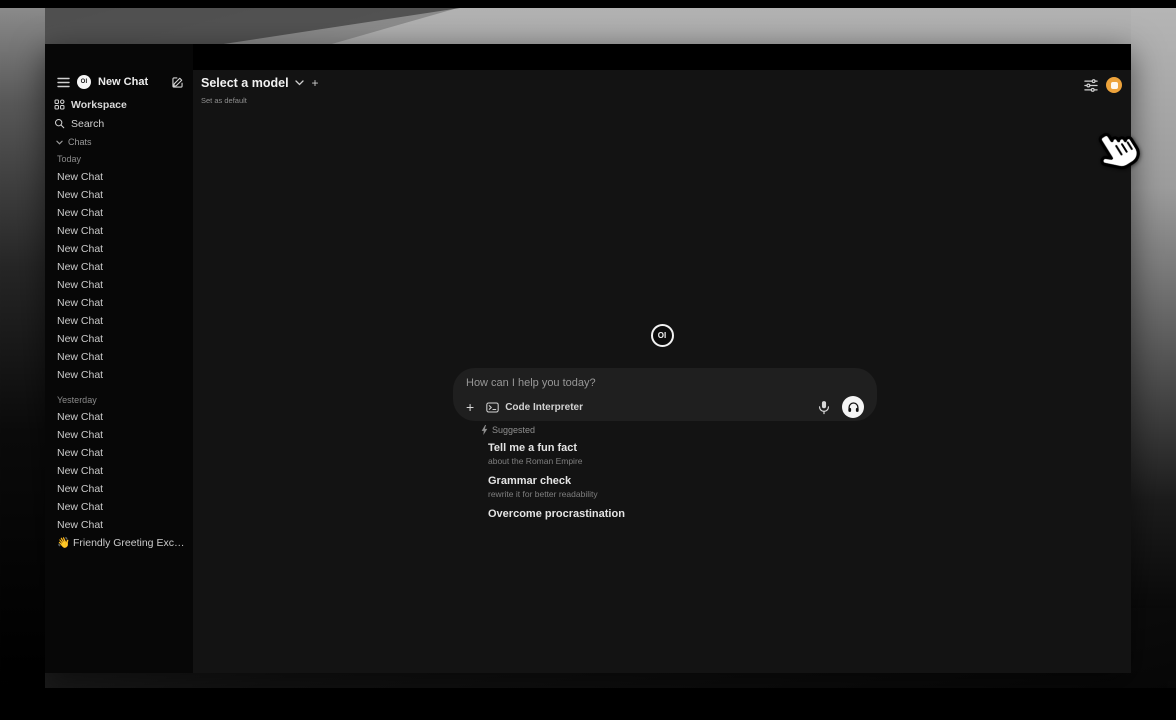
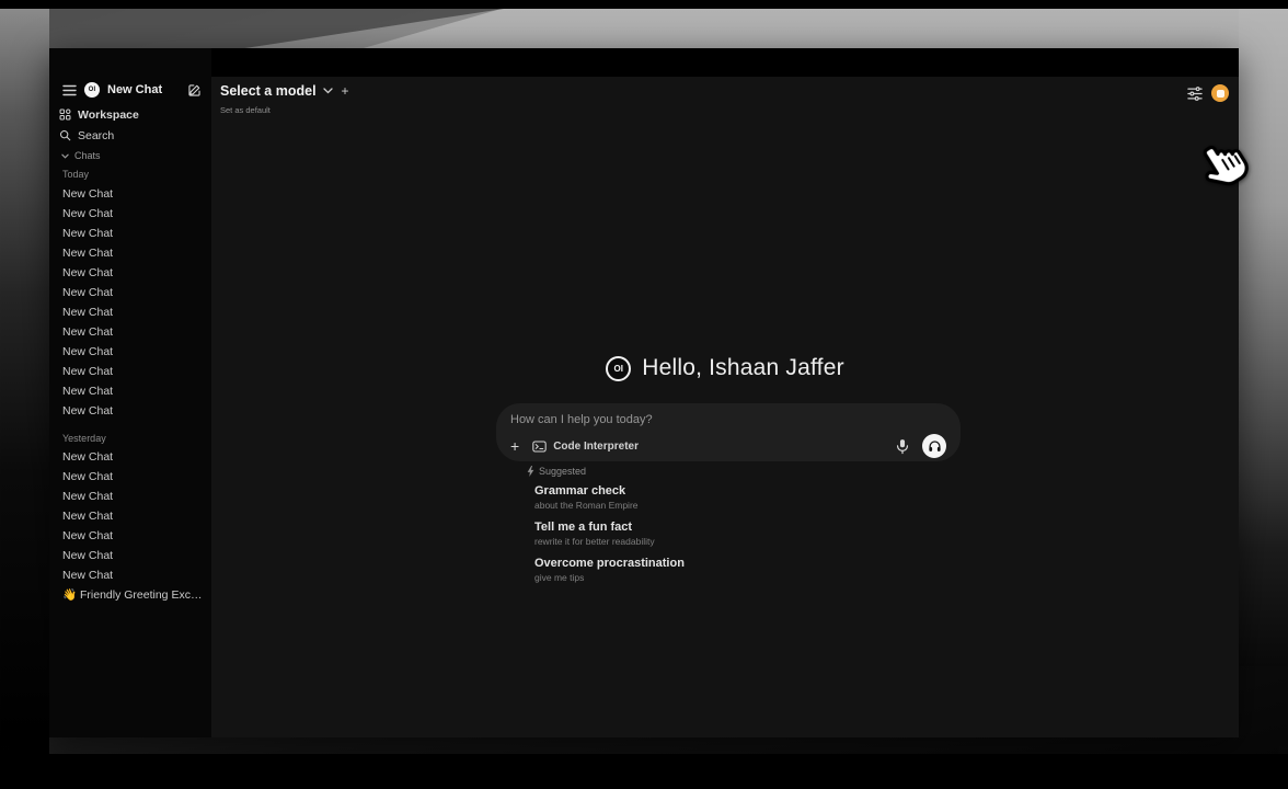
  New Chat
  Workspace
  Search
  Chats
  Today
  New Chat
  New Chat
  New Chat
  New Chat
  New Chat
  New Chat
  New Chat
  New Chat
  New Chat
  New Chat
  New Chat
  New Chat
  Yesterday
  New Chat
  New Chat
  New Chat
  New Chat
  New Chat
  New Chat
  New Chat
  👋 Friendly Greeting Exchan
  Select a model
  +
  Set as default
  OI
+ Hello, Ishaan Jaffer
  How can I help you today?
  +
  Code Interpreter
  Suggested
- Tell me a fun fact
+ Grammar check
  about the Roman Empire
- Grammar check
+ Tell me a fun fact
  rewrite it for better readability
  Overcome procrastination
+ give me tips
